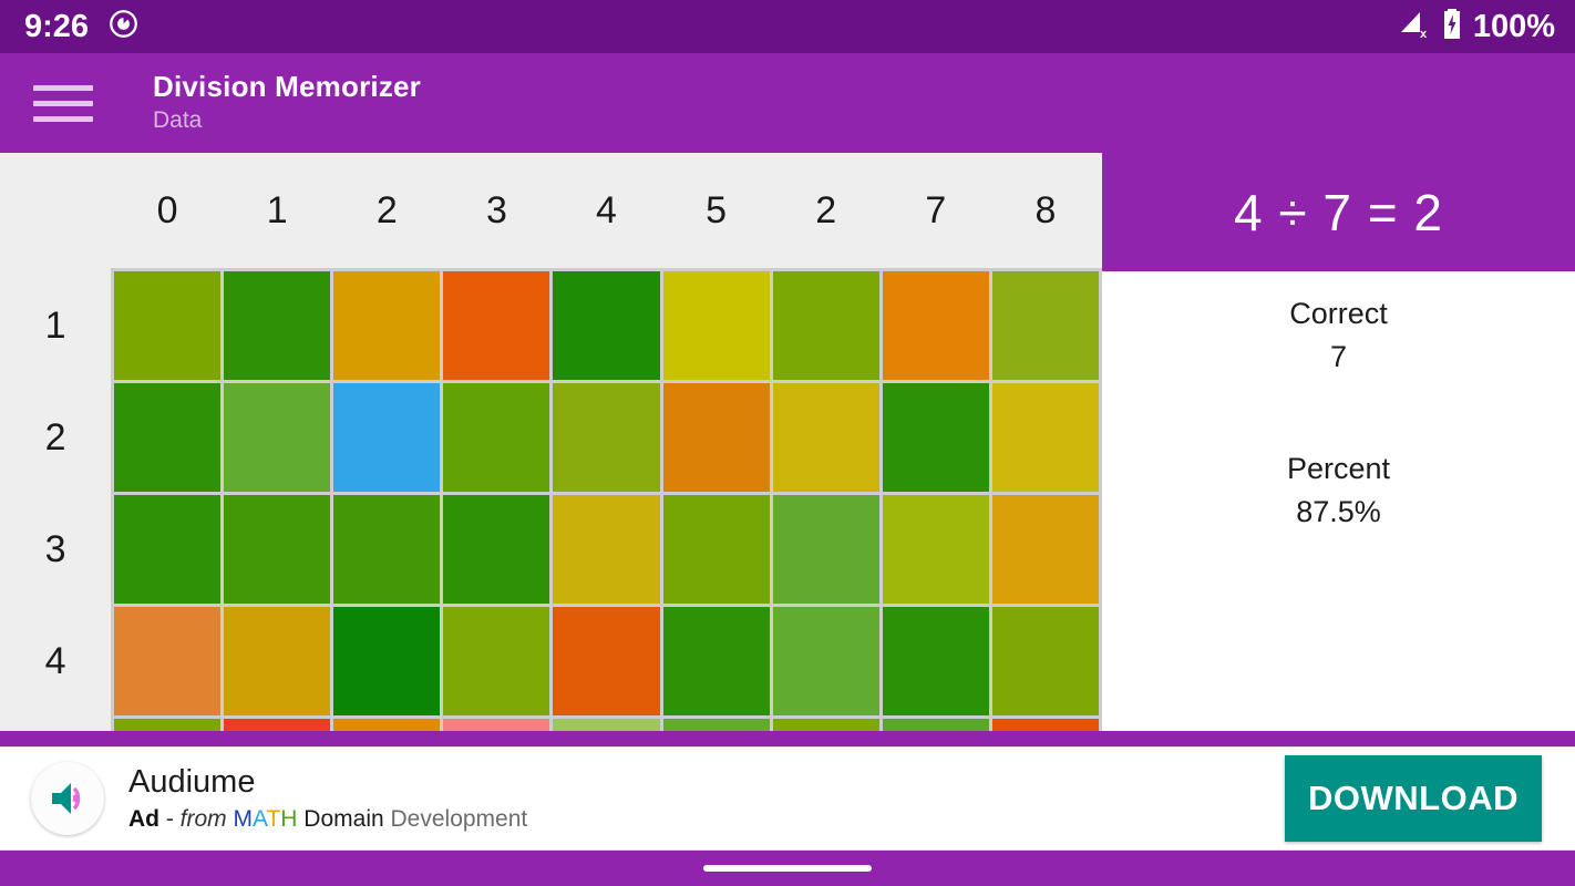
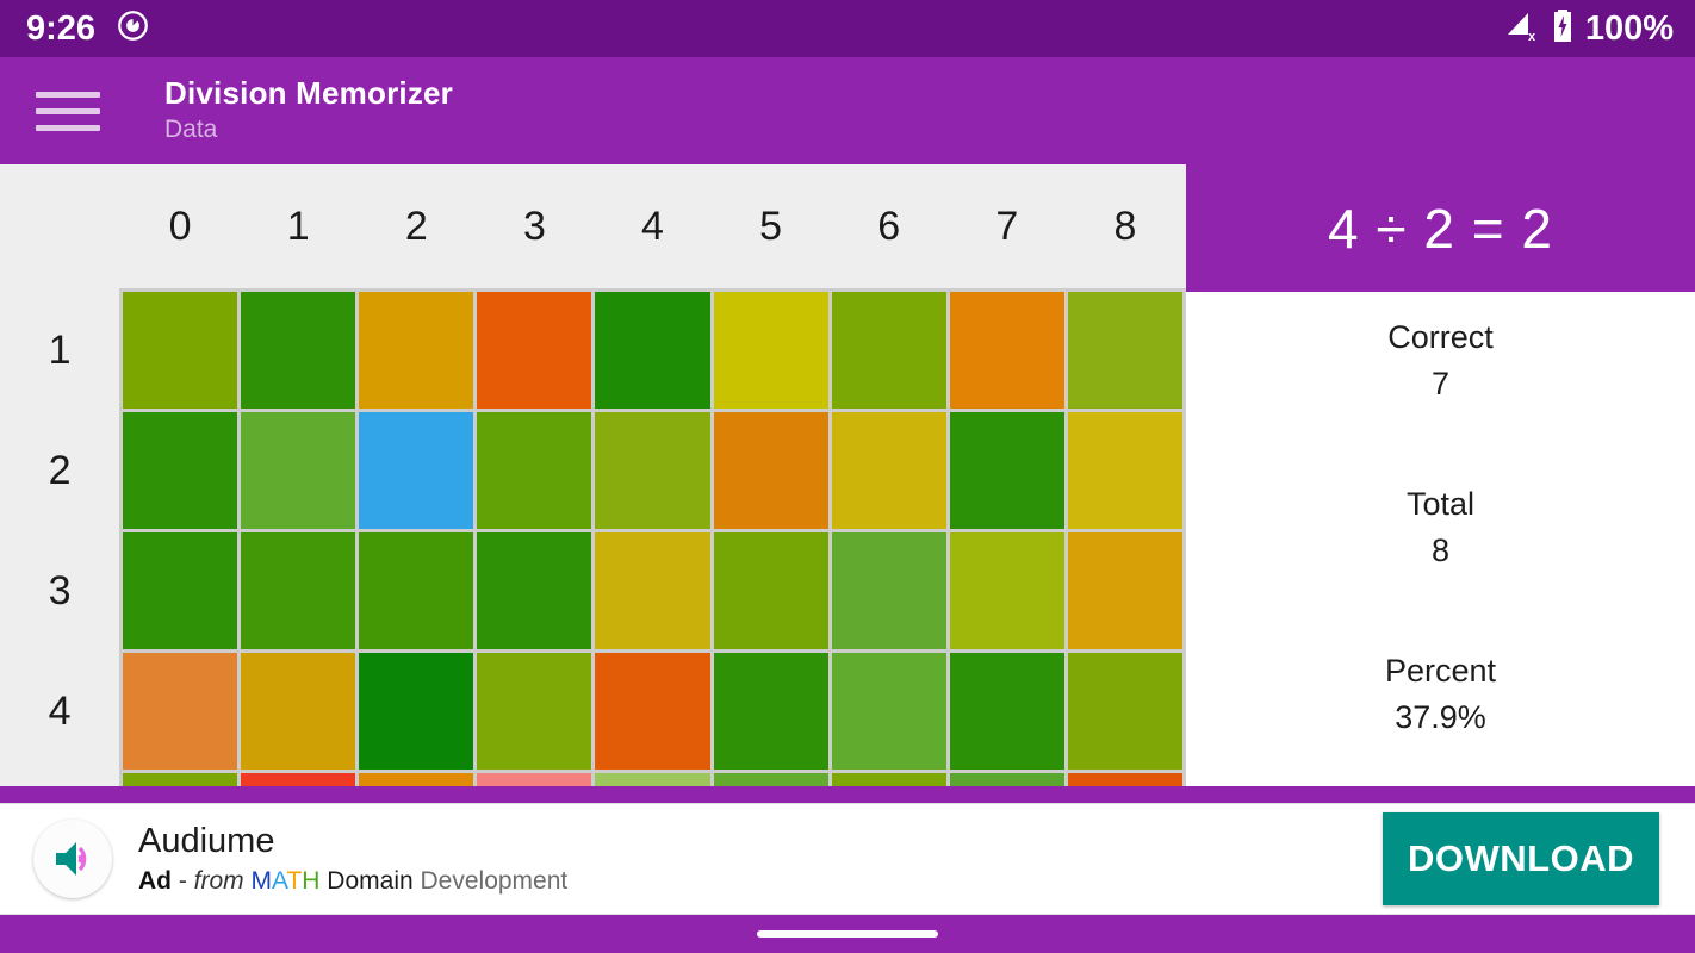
  9:26
  x
  100%
  Division Memorizer
  Data
- 	0	1	2	3	4	5	2	7	8
+ 	0	1	2	3	4	5	6	7	8
  1
  2
  3
  4
- 4 ÷ 7 = 2
+ 4 ÷ 2 = 2
  Correct
  7
+ Total
+ 8
  Percent
- 87.5%
+ 37.9%
  Audiume
  Ad - from MATH Domain Development
  DOWNLOAD
